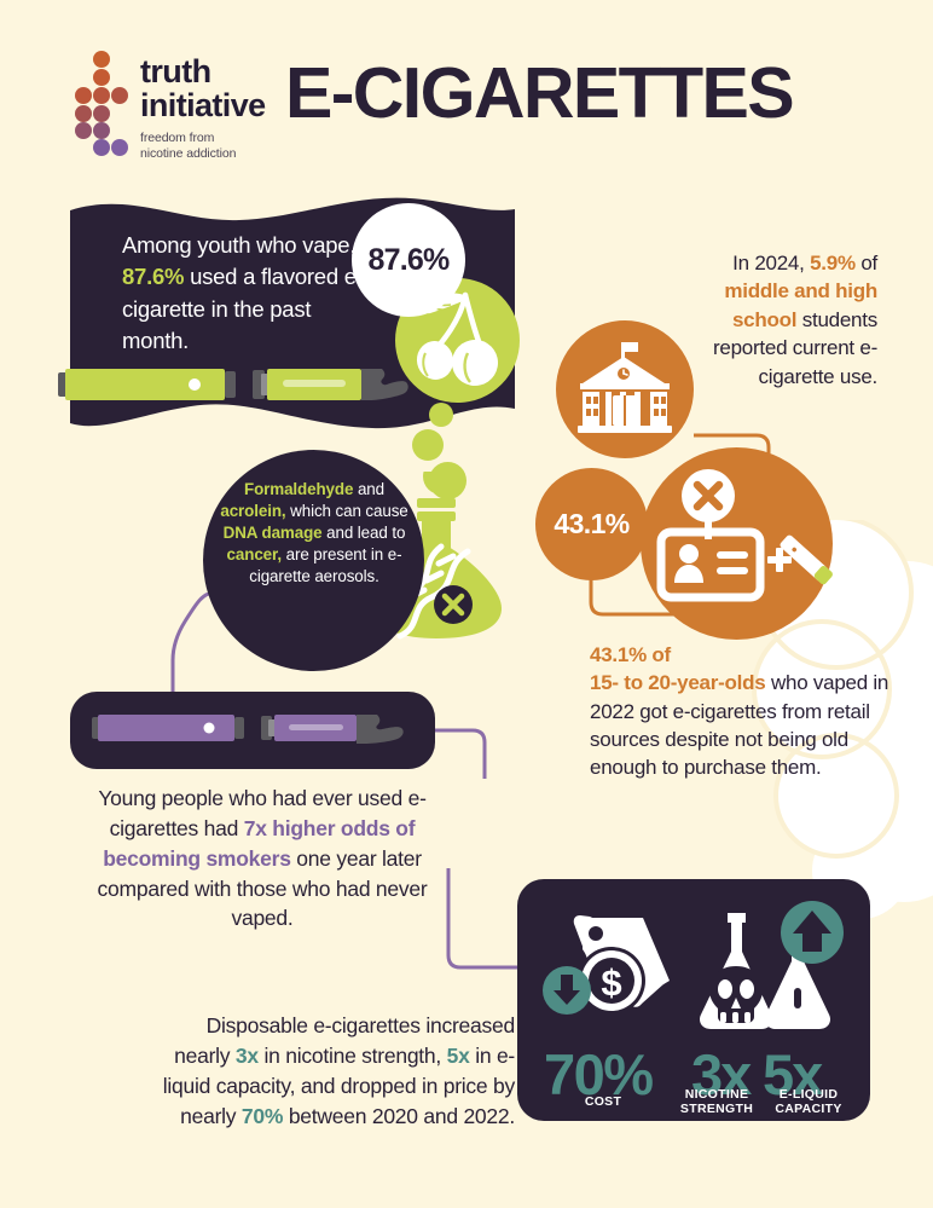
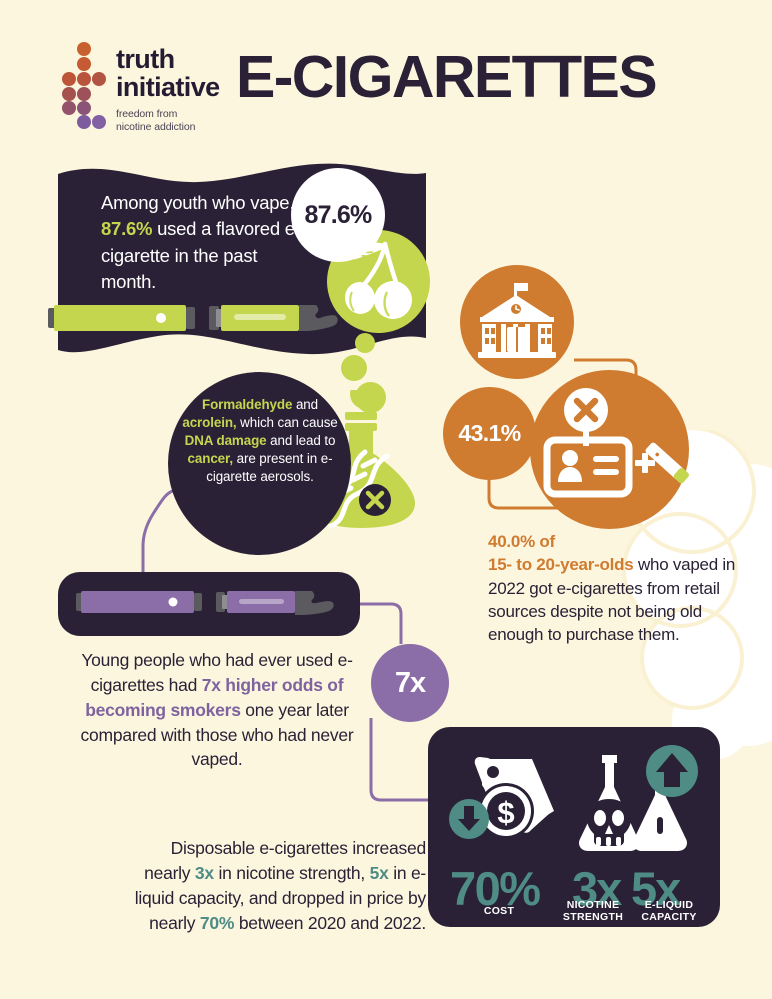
  truth
  initiative
  freedom from
  nicotine addiction
  E-CIGARETTES
  Among youth who vape 87.6% used a flavored ecigarette in the past month.
  87.6%
  Formaldehyde and acrolein, which can cause DNA damage and lead to cancer, are present in e-cigarette aerosols.
- In 2024, 5.9% of middle and high school students reported current e-cigarette use.
  43.1%
- 43.1% of
+ 40.0% of
  15- to 20-year-olds who vaped in 2022 got e-cigarettes from retail sources despite not being old enough to purchase them.
  Young people who had ever used e-cigarettes had 7x higher odds of becoming smokers one year later compared with those who had never vaped.
+ 7x
  $
  70%
  3x
  5x
  COST
  NICOTINE
  STRENGTH
  E-LIQUID
  CAPACITY
  Disposable e-cigarettes increased nearly 3x in nicotine strength, 5x in e-liquid capacity, and dropped in price by nearly 70% between 2020 and 2022.
